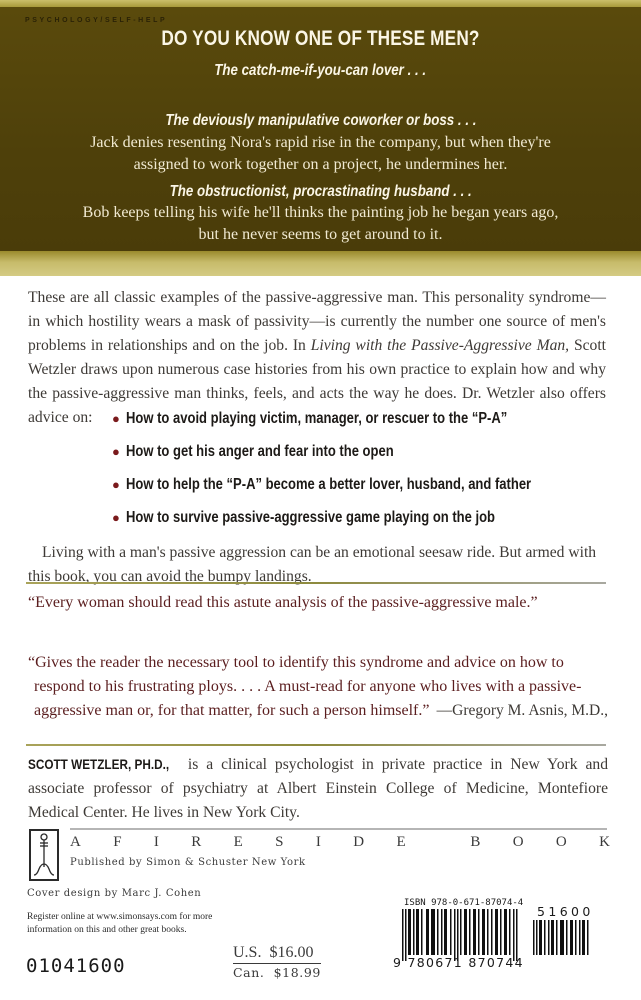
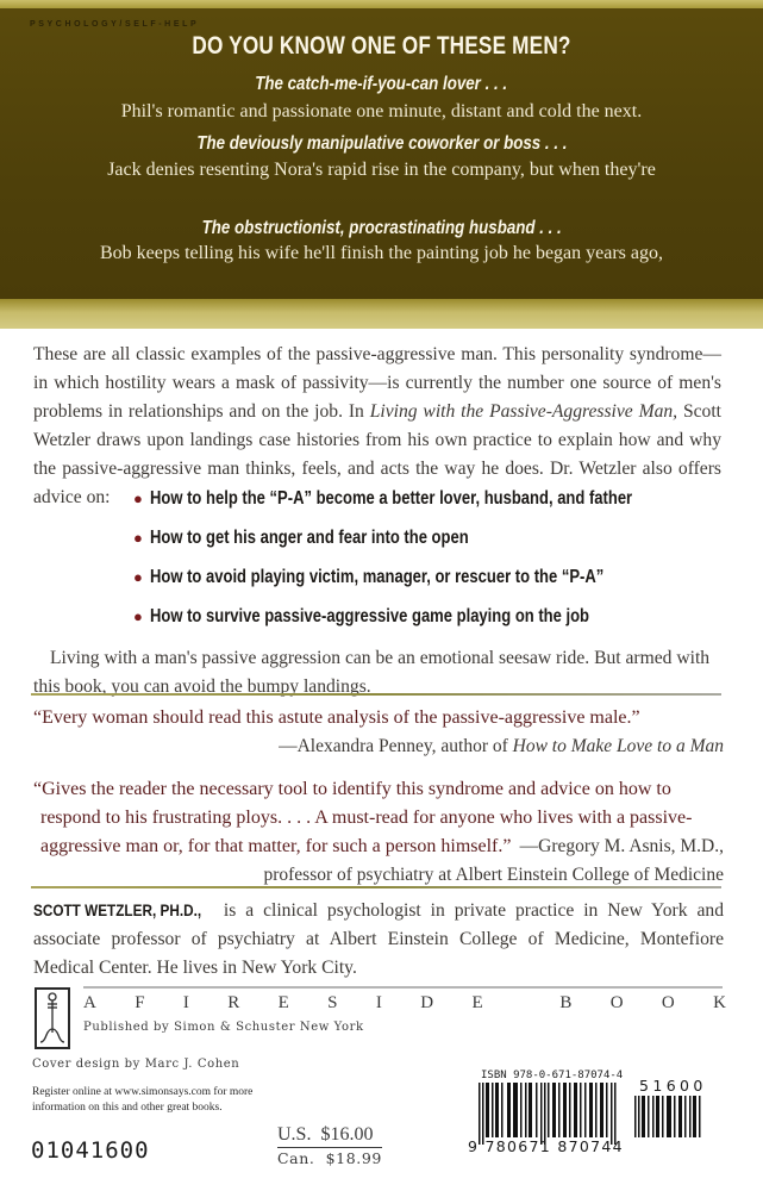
  DO YOU KNOW ONE OF THESE MEN?
  The catch-me-if-you-can lover . . .
+ Phil's romantic and passionate one minute, distant and cold the next.
  The deviously manipulative coworker or boss . . .
  Jack denies resenting Nora's rapid rise in the company, but when they're
- assigned to work together on a project, he undermines her.
  The obstructionist, procrastinating husband . . .
- Bob keeps telling his wife he'll thinks the painting job he began years ago,
+ Bob keeps telling his wife he'll finish the painting job he began years ago,
- but he never seems to get around to it.
- These are all classic examples of the passive-aggressive man. This personality syndrome—in which hostility wears a mask of passivity—is currently the number one source of men's problems in relationships and on the job. In Living with the Passive-Aggressive Man, Scott Wetzler draws upon numerous case histories from his own practice to explain how and why the passive-aggressive man thinks, feels, and acts the way he does. Dr. Wetzler also offers advice on:
+ These are all classic examples of the passive-aggressive man. This personality syndrome—in which hostility wears a mask of passivity—is currently the number one source of men's problems in relationships and on the job. In Living with the Passive-Aggressive Man, Scott Wetzler draws upon landings case histories from his own practice to explain how and why the passive-aggressive man thinks, feels, and acts the way he does. Dr. Wetzler also offers advice on:
  ●
- How to avoid playing victim, manager, or rescuer to the “P-A”
+ How to help the “P-A” become a better lover, husband, and father
  ●
  How to get his anger and fear into the open
  ●
- How to help the “P-A” become a better lover, husband, and father
+ How to avoid playing victim, manager, or rescuer to the “P-A”
  ●
  How to survive passive-aggressive game playing on the job
  Living with a man's passive aggression can be an emotional seesaw ride. But armed with this book, you can avoid the bumpy landings.
  “Every woman should read this astute analysis of the passive-aggressive male.”
+ —Alexandra Penney, author of How to Make Love to a Man
  “Gives the reader the necessary tool to identify this syndrome and advice on how to respond to his frustrating ploys. . . . A must-read for anyone who lives with a passive-aggressive man or, for that matter, for such a person himself.”
  —Gregory M. Asnis, M.D.,
+ professor of psychiatry at Albert Einstein College of Medicine
  SCOTT WETZLER, PH.D., is a clinical psychologist in private practice in New York and associate professor of psychiatry at Albert Einstein College of Medicine, Montefiore Medical Center. He lives in New York City.
  A
  F
  I
  R
  E
  S
  I
  D
  E
  B
  O
  O
  K
  Published by Simon & Schuster New York
  Cover design by Marc J. Cohen
  Register online at www.simonsays.com for more
  information on this and other great books.
  01041600
  U.S. $16.00
  Can. $18.99
  ISBN 978-0-671-87074-4
  9 780671 870744
  51600
